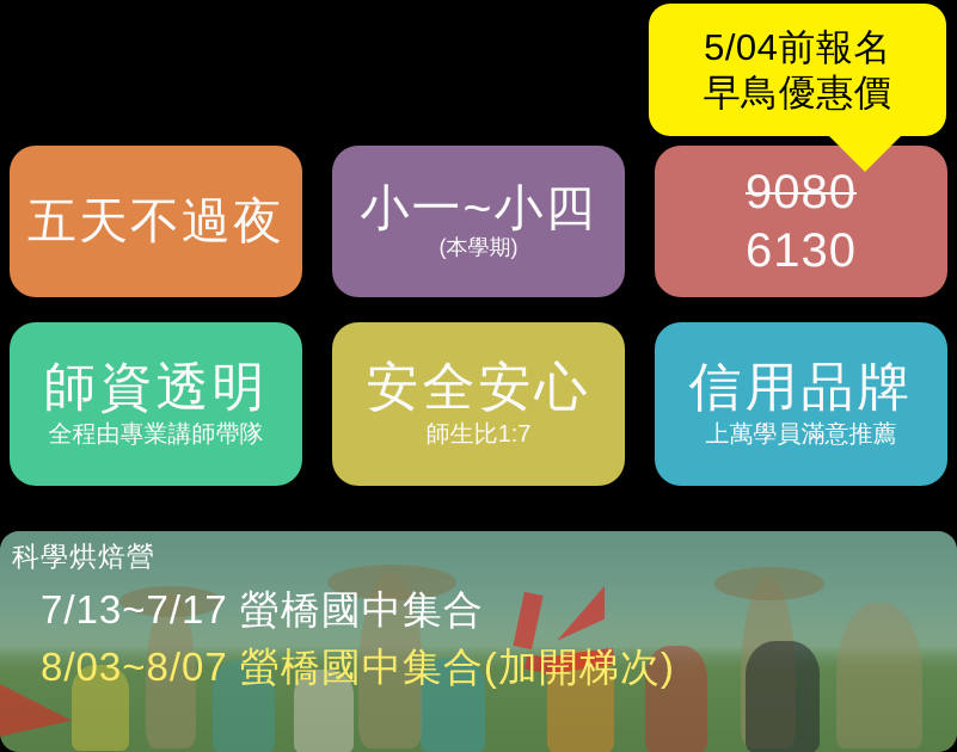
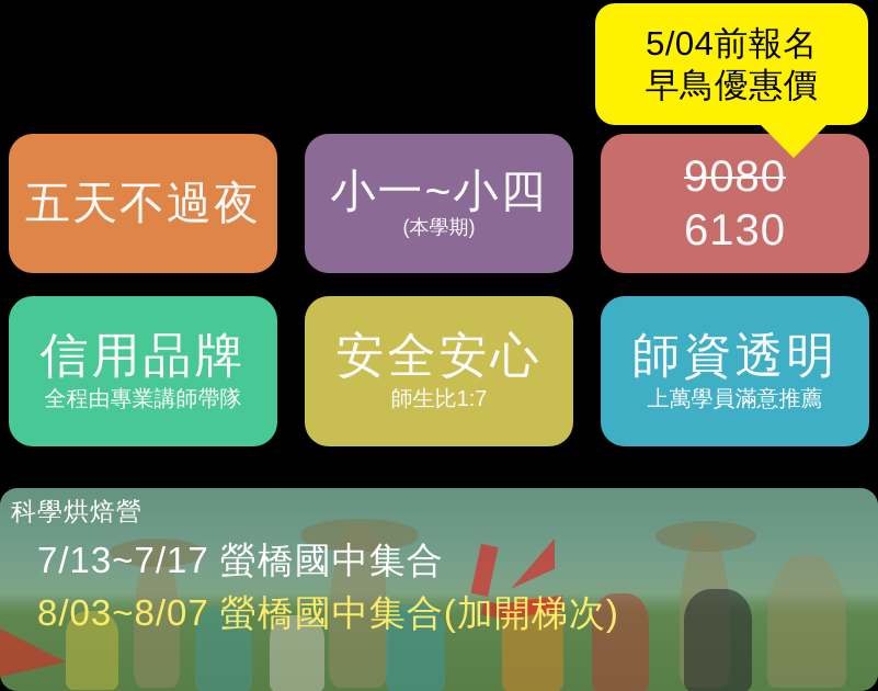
  5/04前報名
  早鳥優惠價
  五天不過夜
  小一~小四
  (本學期)
  9080
  6130
- 師資透明
+ 信用品牌
  全程由專業講師帶隊
  安全安心
  師生比1:7
- 信用品牌
+ 師資透明
  上萬學員滿意推薦
  科學烘焙營
  7/13~7/17 螢橋國中集合
  8/03~8/07 螢橋國中集合(加開梯次)
